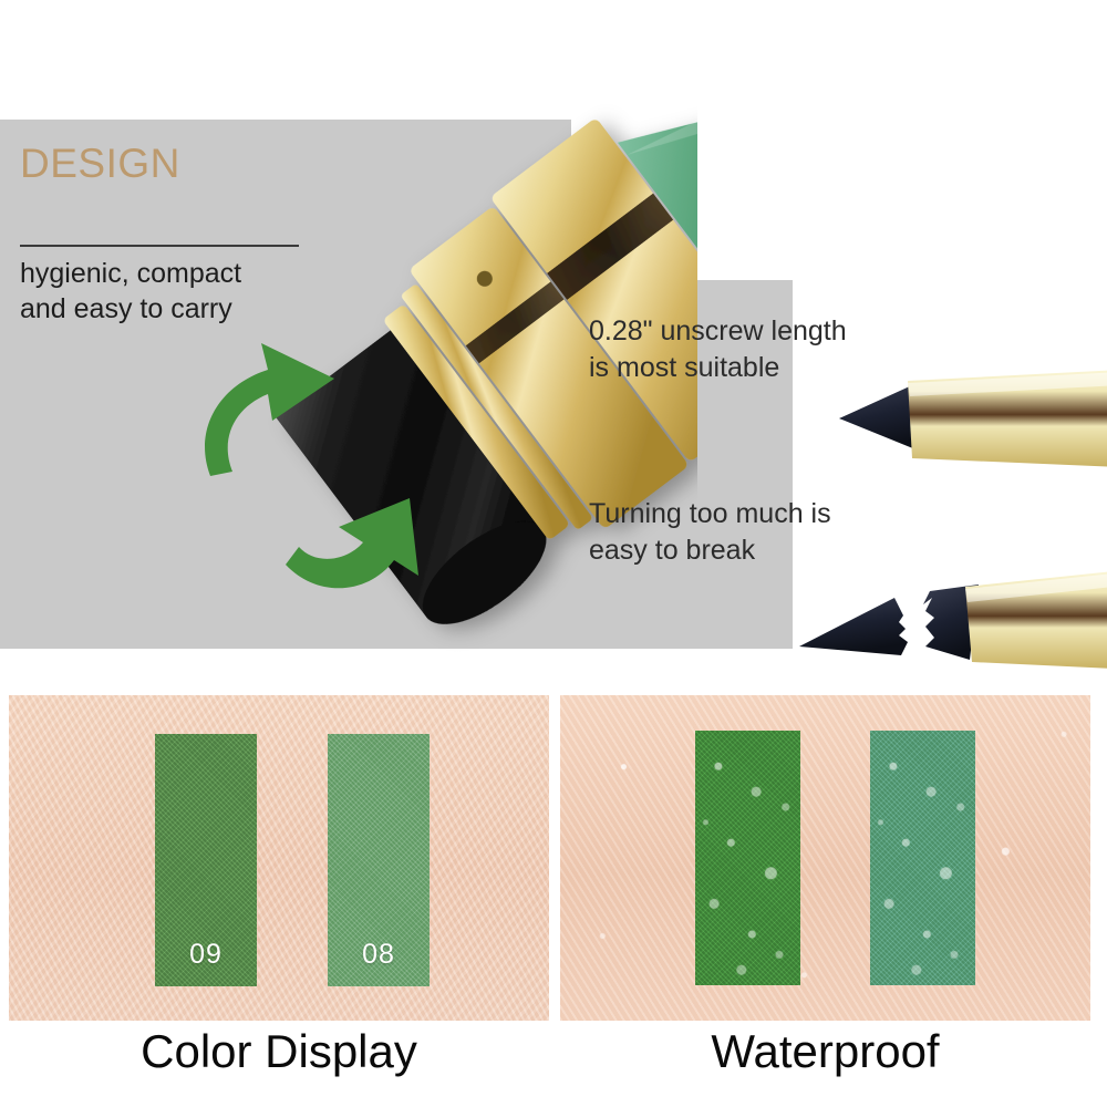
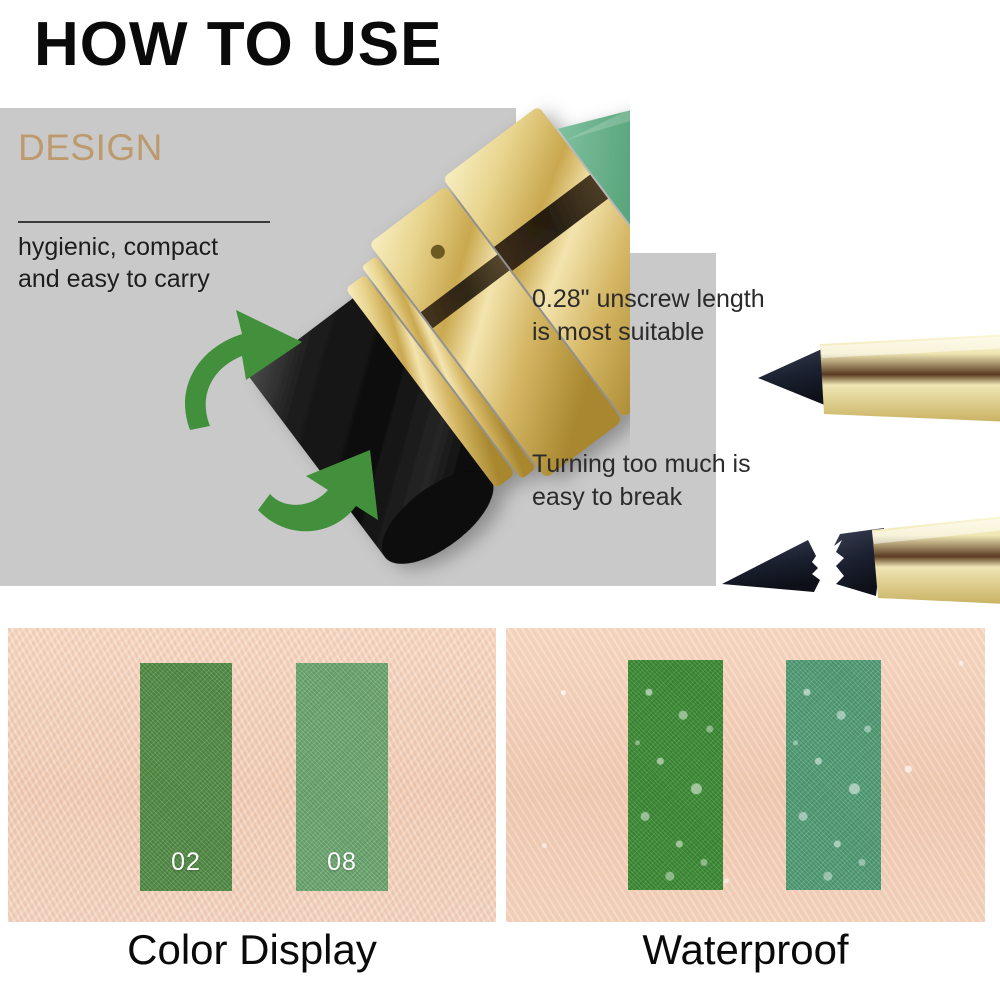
+ HOW TO USE
  DESIGN
  hygienic, compact
  and easy to carry
  0.28" unscrew length
  is most suitable
  Turning too much is
  easy to break
- 09
+ 02
  08
  Color Display
  Waterproof
